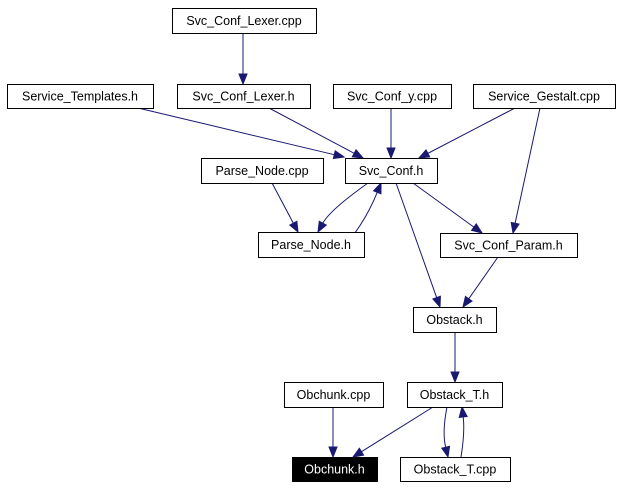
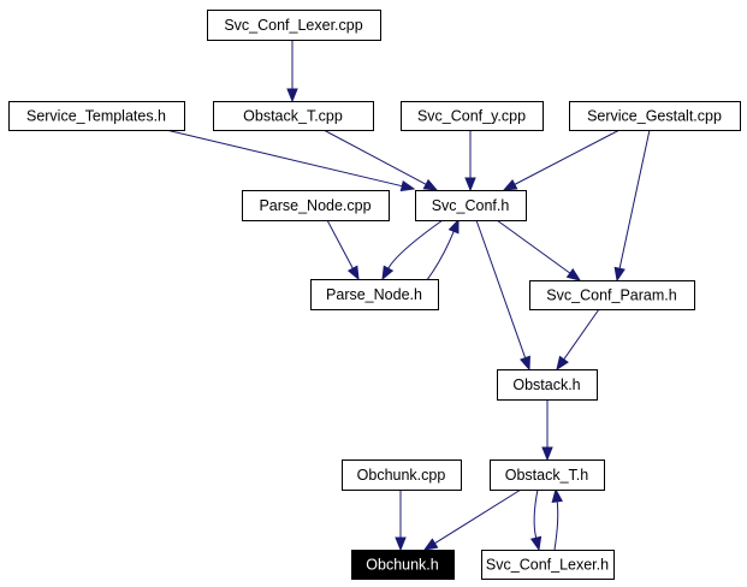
  Svc_Conf_Lexer.cpp
  Service_Templates.h
- Svc_Conf_Lexer.h
+ Obstack_T.cpp
  Svc_Conf_y.cpp
  Service_Gestalt.cpp
  Parse_Node.cpp
  Svc_Conf.h
  Parse_Node.h
  Svc_Conf_Param.h
  Obstack.h
  Obchunk.cpp
  Obstack_T.h
  Obchunk.h
- Obstack_T.cpp
+ Svc_Conf_Lexer.h
